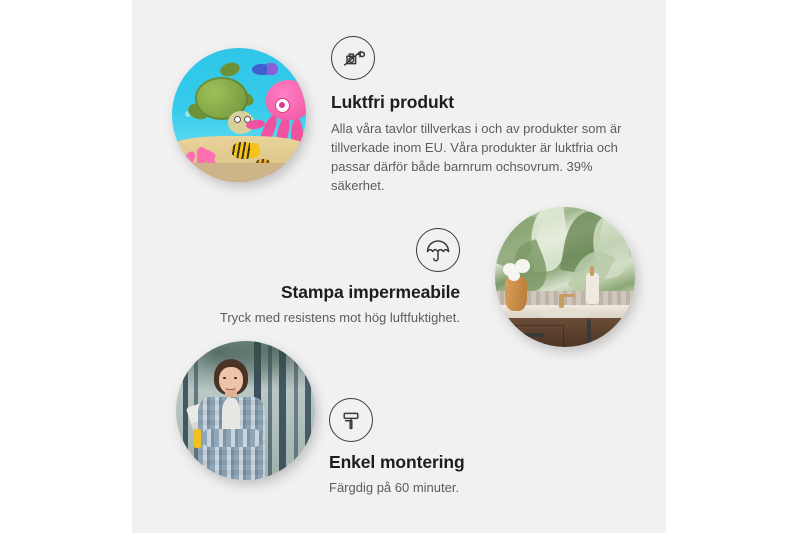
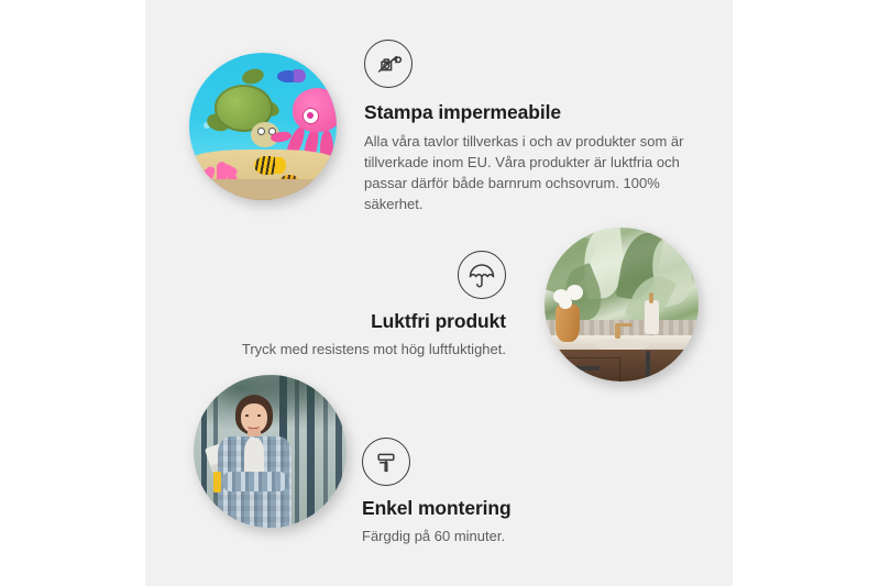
- Luktfri produkt
+ Stampa impermeabile
- Alla våra tavlor tillverkas i och av produkter som är tillverkade inom EU. Våra produkter är luktfria och passar därför både barnrum ochsovrum. 39% säkerhet.
+ Alla våra tavlor tillverkas i och av produkter som är tillverkade inom EU. Våra produkter är luktfria och passar därför både barnrum ochsovrum. 100% säkerhet.
- Stampa impermeabile
+ Luktfri produkt
  Tryck med resistens mot hög luftfuktighet.
  Enkel montering
  Färgdig på 60 minuter.
